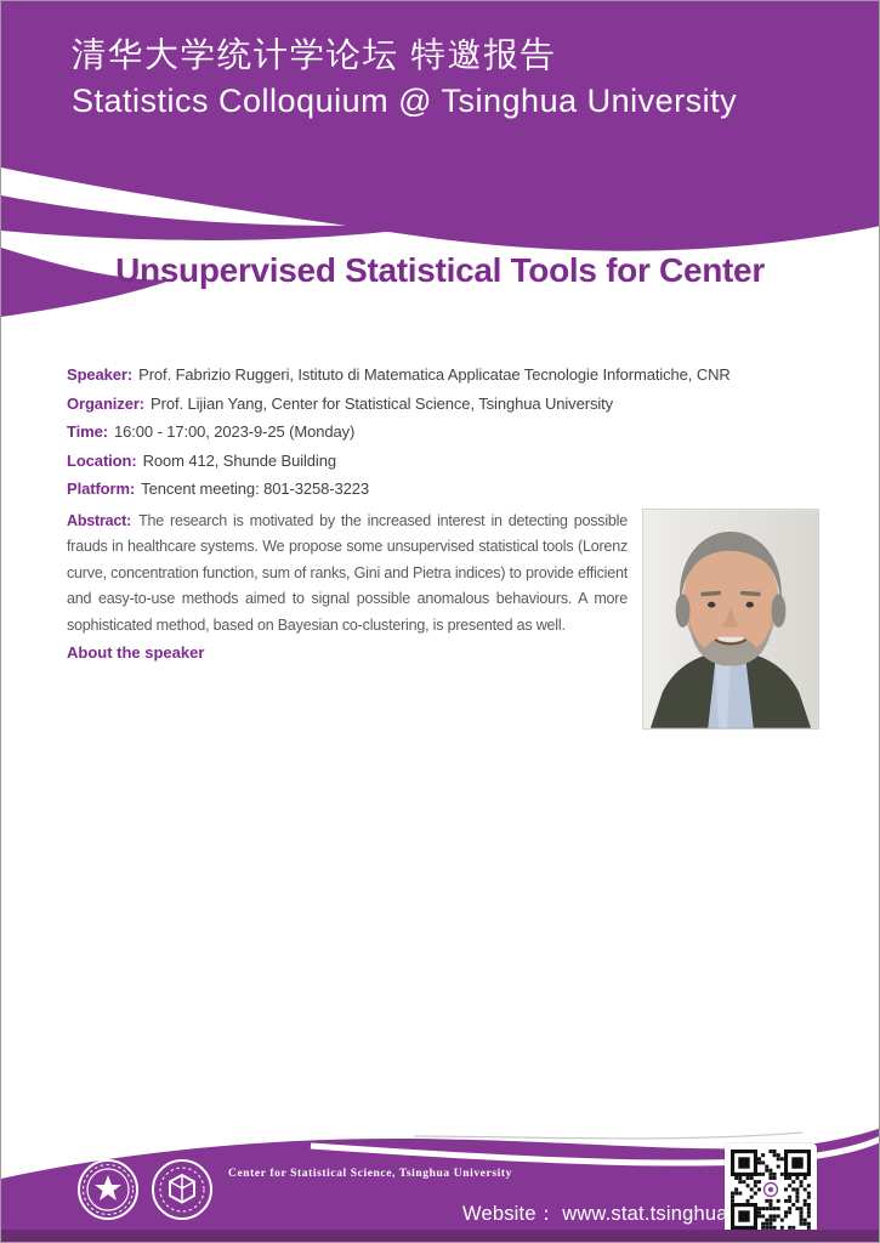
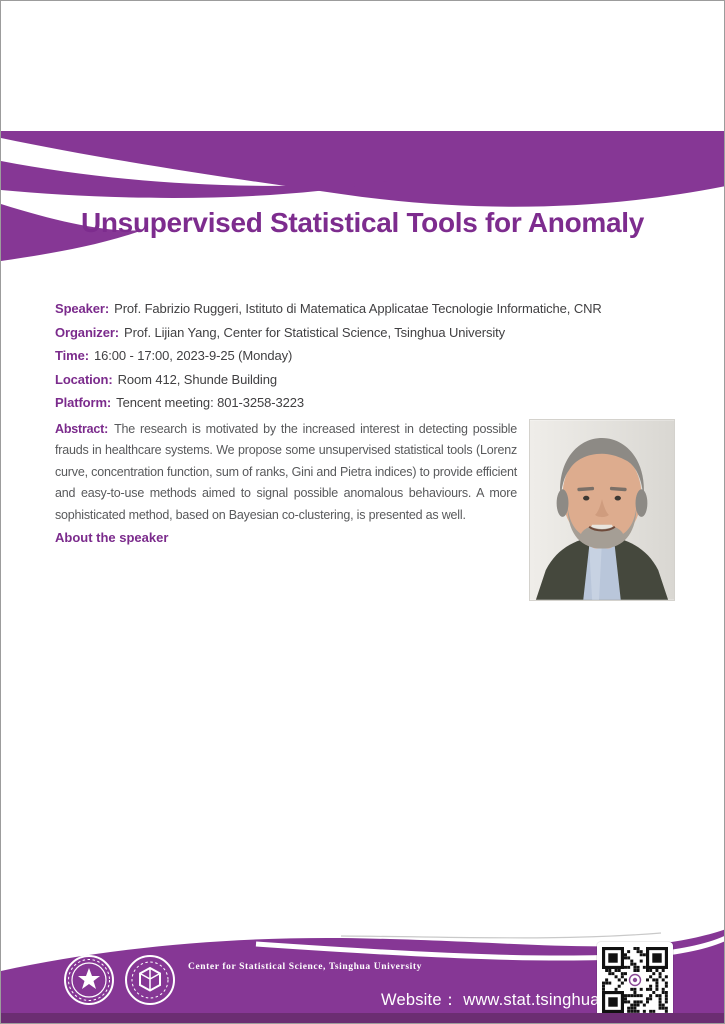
- 清华大学统计学论坛 特邀报告
- Statistics Colloquium @ Tsinghua University
- Unsupervised Statistical Tools for Center
+ Unsupervised Statistical Tools for Anomaly
  Speaker: Prof. Fabrizio Ruggeri, Istituto di Matematica Applicatae Tecnologie Informatiche, CNR
  Organizer: Prof. Lijian Yang, Center for Statistical Science, Tsinghua University
  Time: 16:00 - 17:00, 2023-9-25 (Monday)
  Location: Room 412, Shunde Building
  Platform: Tencent meeting: 801-3258-3223
  Abstract: The research is motivated by the increased interest in detecting possible frauds in healthcare systems. We propose some unsupervised statistical tools (Lorenz curve, concentration function, sum of ranks, Gini and Pietra indices) to provide efficient and easy-to-use methods aimed to signal possible anomalous behaviours. A more sophisticated method, based on Bayesian co-clustering, is presented as well.
  About the speaker
  Center for Statistical Science, Tsinghua University
  Website： www.stat.tsinghua
